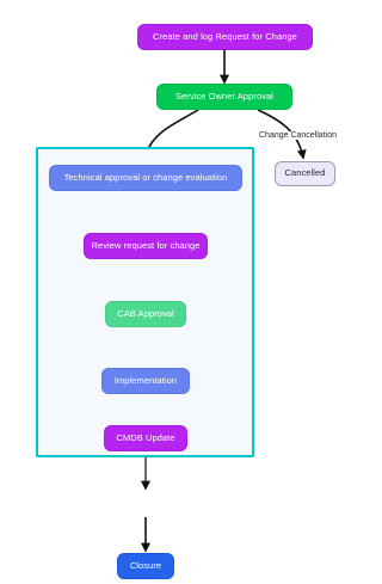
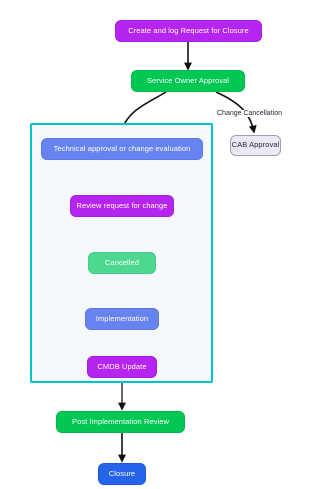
- Create and log Request for Change
+ Create and log Request for Closure
  Service Owner Approval
- Cancelled
+ CAB Approval
  Technical approval or change evaluation
  Review request for change
- CAB Approval
+ Cancelled
  Implementation
  CMDB Update
+ Post Implementation Review
  Closure
